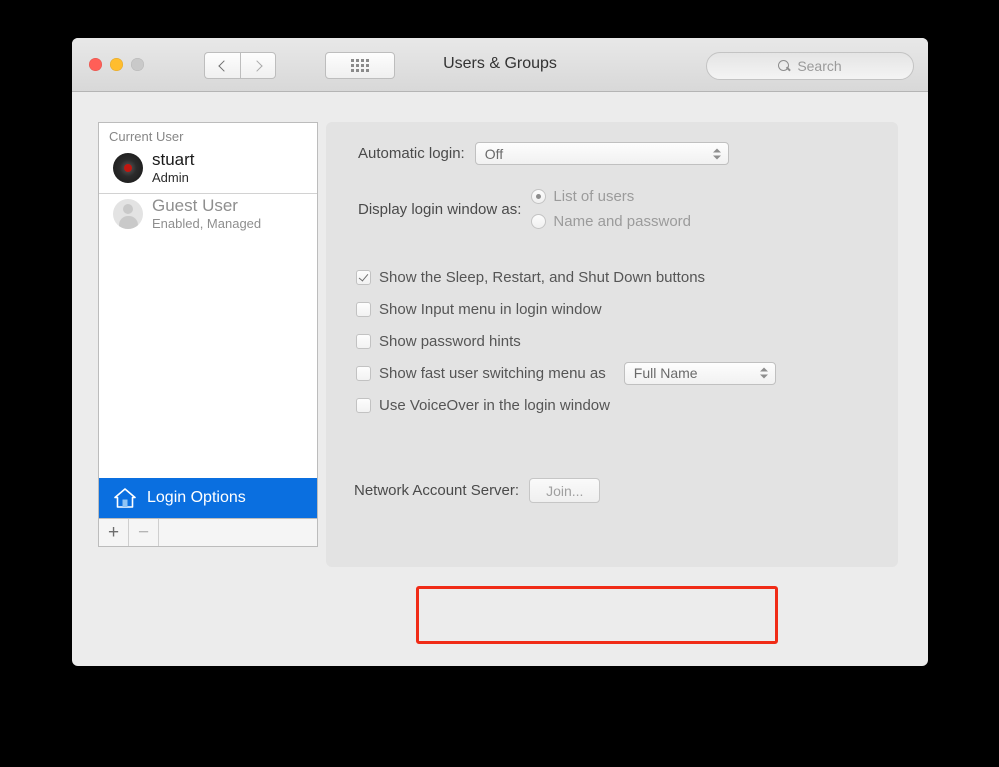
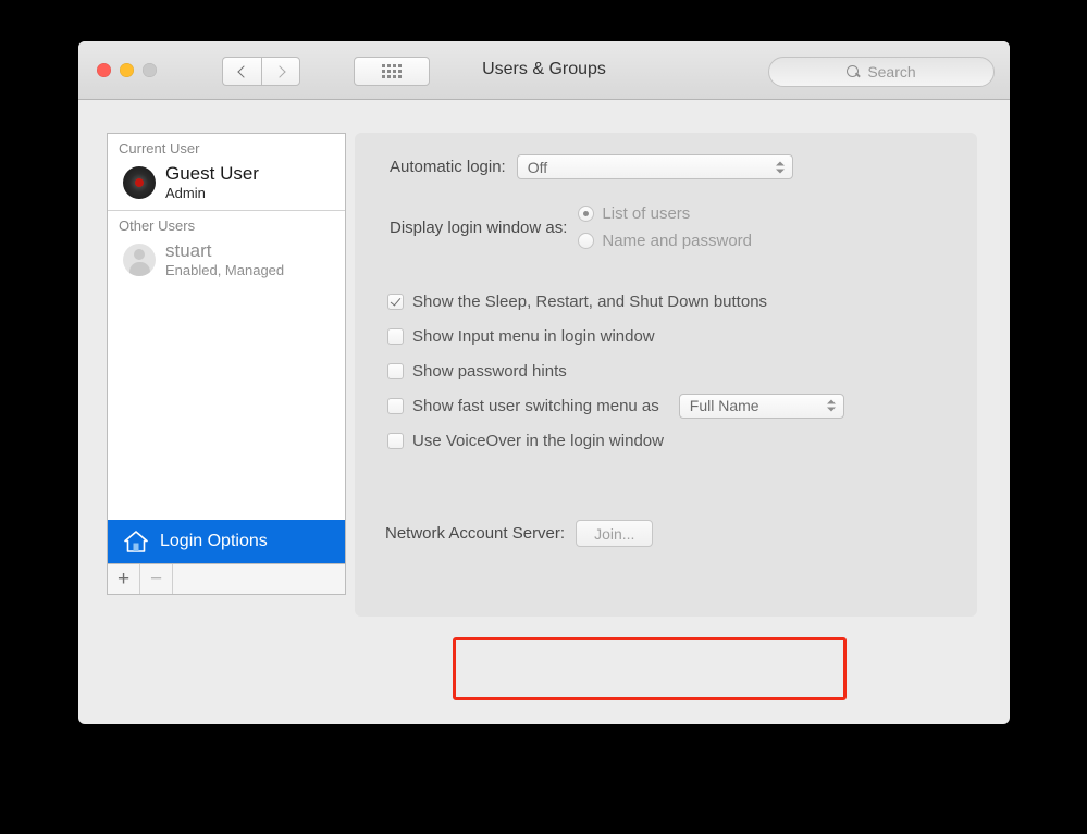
  Users & Groups
  Search
  Current User
- stuart
+ Guest User
  Admin
+ Other Users
- Guest User
+ stuart
  Enabled, Managed
  Login Options
  +
  −
  Automatic login:
  Off
  Display login window as:
  List of users
  Name and password
  Show the Sleep, Restart, and Shut Down buttons
  Show Input menu in login window
  Show password hints
  Show fast user switching menu as
  Full Name
  Use VoiceOver in the login window
  Network Account Server:
  Join...
